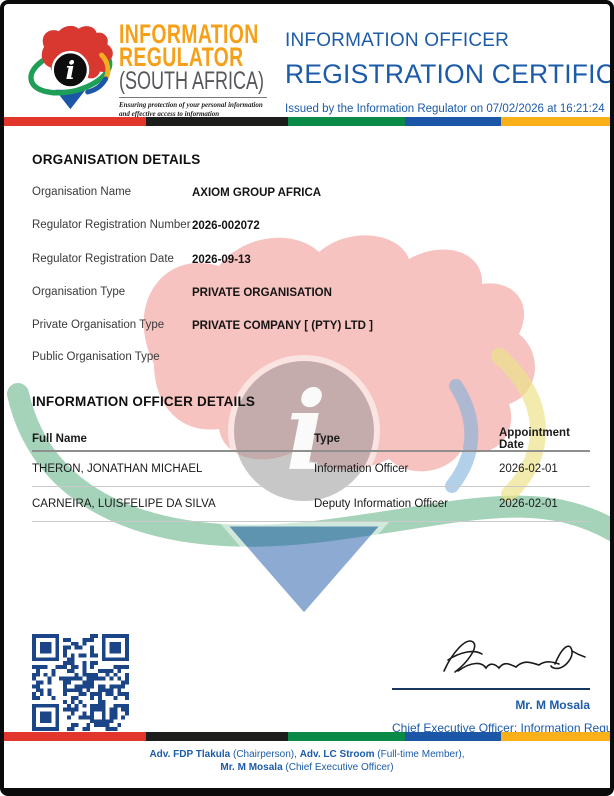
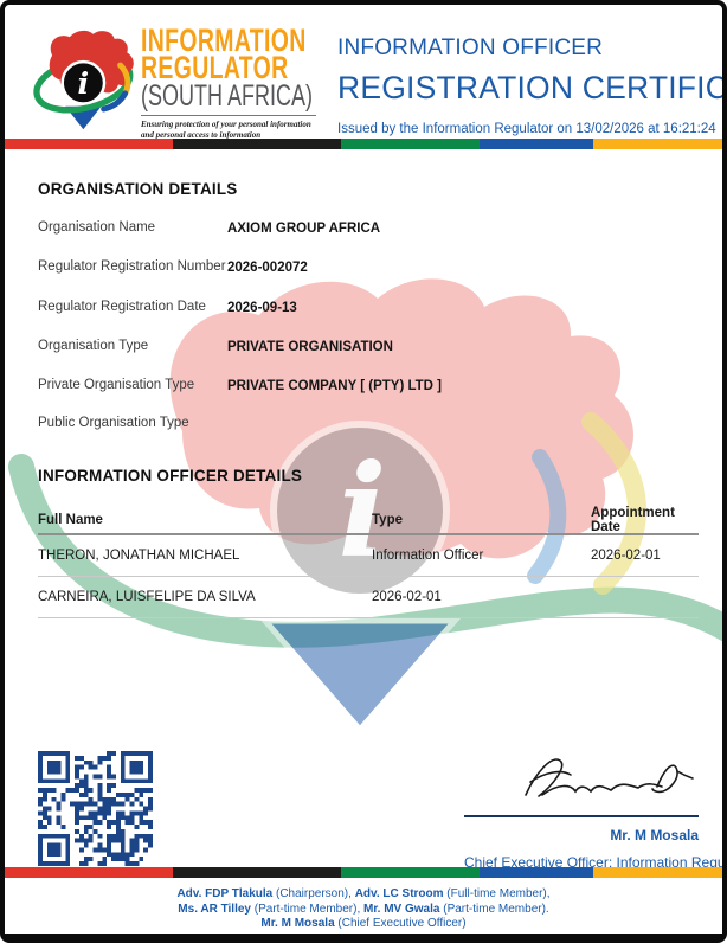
  i
  i
  INFORMATION
  REGULATOR
  (SOUTH AFRICA)
  Ensuring protection of your personal information
- and effective access to information
+ and personal access to information
  INFORMATION OFFICER
  REGISTRATION CERTIFIC
- Issued by the Information Regulator on 07/02/2026 at 16:21:24
+ Issued by the Information Regulator on 13/02/2026 at 16:21:24
  ORGANISATION DETAILS
  Organisation Name
  AXIOM GROUP AFRICA
  Regulator Registration Number
  2026-002072
  Regulator Registration Date
  2026-09-13
  Organisation Type
  PRIVATE ORGANISATION
  Private Organisation Type
  PRIVATE COMPANY [ (PTY) LTD ]
  Public Organisation Type
  INFORMATION OFFICER DETAILS
  Full Name
  Type
  Appointment Date
  THERON, JONATHAN MICHAEL
  Information Officer
  2026-02-01
  CARNEIRA, LUISFELIPE DA SILVA
- Deputy Information Officer
  2026-02-01
  Mr. M Mosala
  Chief Executive Officer: Information Regu
  Adv. FDP Tlakula (Chairperson), Adv. LC Stroom (Full-time Member),
+ Ms. AR Tilley (Part-time Member), Mr. MV Gwala (Part-time Member).
  Mr. M Mosala (Chief Executive Officer)
